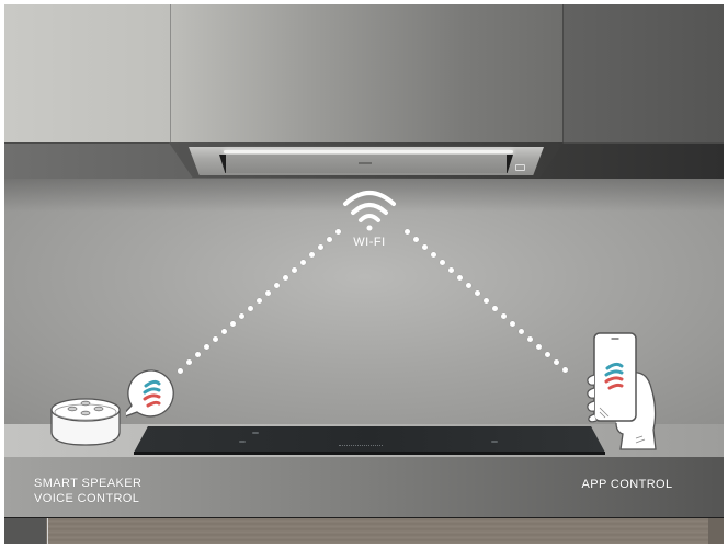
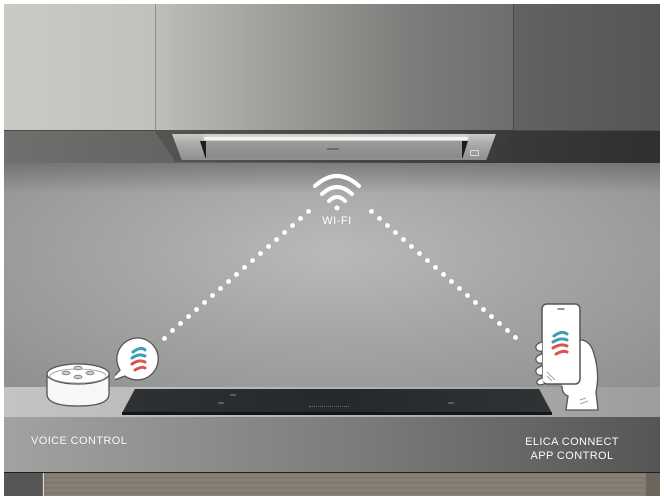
  WI-FI
- SMART SPEAKER
  VOICE CONTROL
+ ELICA CONNECT
  APP CONTROL
